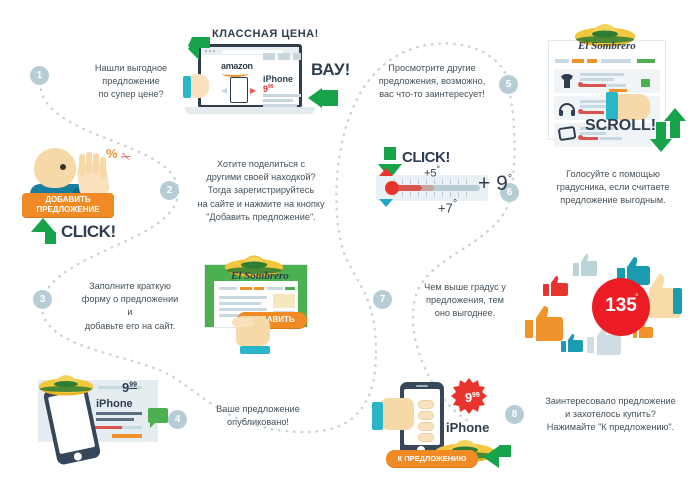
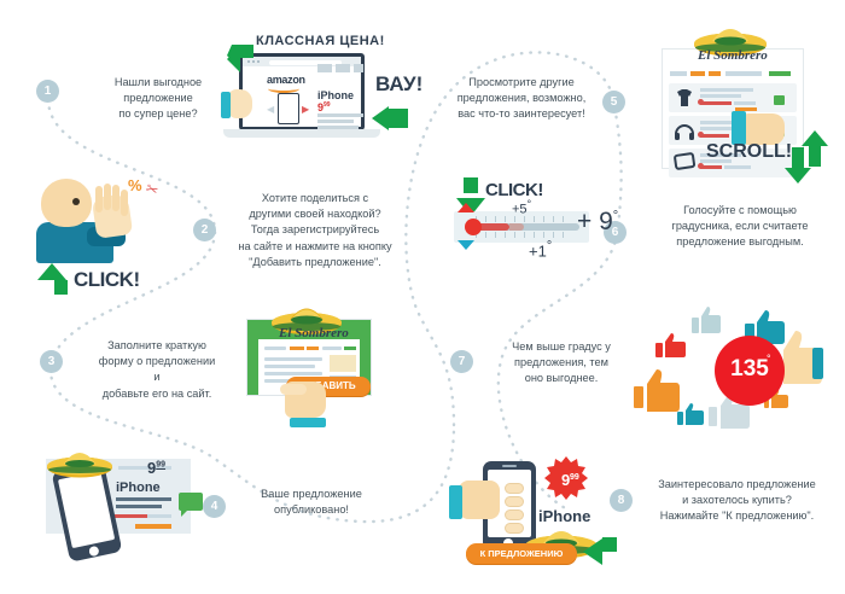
  1
  Нашли выгодное
  предложение
  по супер цене?
  КЛАССНАЯ ЦЕНА!
  ВАУ!
  amazon
  ◀
  ▶
  iPhone
  2
  Хотите поделиться с
  другими своей находкой?
  Тогда зарегистрируйтесь
  на сайте и нажмите на кнопку
  "Добавить предложение".
  %
- ДОБАВИТЬ
- ПРЕДЛОЖЕНИЕ
  CLICK!
  3
  Заполните краткую
  форму о предложении
  и
  добавьте его на сайт.
  El Sombrero
  4
  Ваше предложение
  опубликовано!
  iPhone
  5
  Просмотрите другие
  предложения, возможно,
  вас что-то заинтересует!
  El Sombrero
  SCROLL!
  6
  Голосуйте с помощью
  градусника, если считаете
  предложение выгодным.
  CLICK!
  +5°
  + 9°
- +7°
+ +1°
  7
  Чем выше градус у
  предложения, тем
  оно выгоднее.
  135
  °
  8
  Заинтересовало предложение
  и захотелось купить?
  Нажимайте "К предложению".
  iPhone
  9
  К ПРЕДЛОЖЕНИЮ
